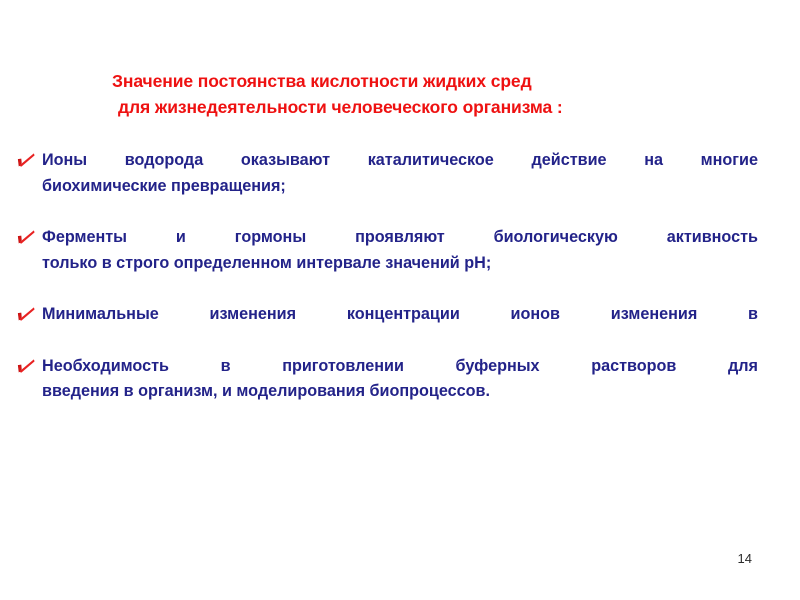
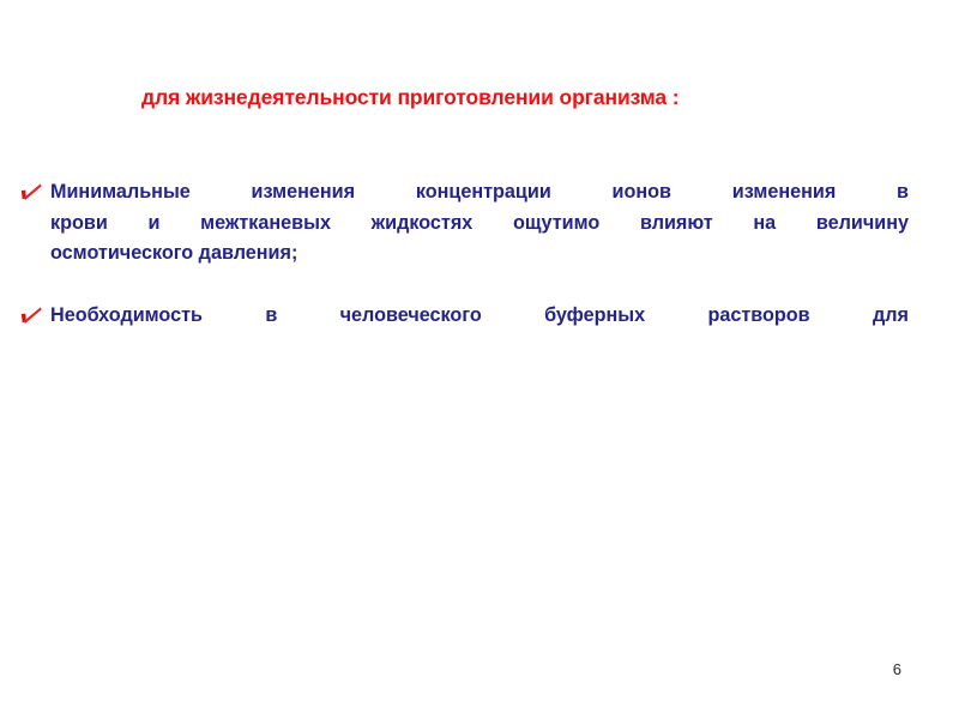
- Значение постоянства кислотности жидких сред
- для жизнедеятельности человеческого организма :
+ для жизнедеятельности приготовлении организма :
- Ионы водорода оказывают каталитическое действие на многие
- биохимические превращения;
- Ферменты и гормоны проявляют биологическую активность
- только в строго определенном интервале значений рН;
  Минимальные изменения концентрации ионов изменения в
+ крови и межтканевых жидкостях ощутимо влияют на величину
+ осмотического давления;
- Необходимость в приготовлении буферных растворов для
+ Необходимость в человеческого буферных растворов для
- введения в организм, и моделирования биопроцессов.
- 14
+ 6
